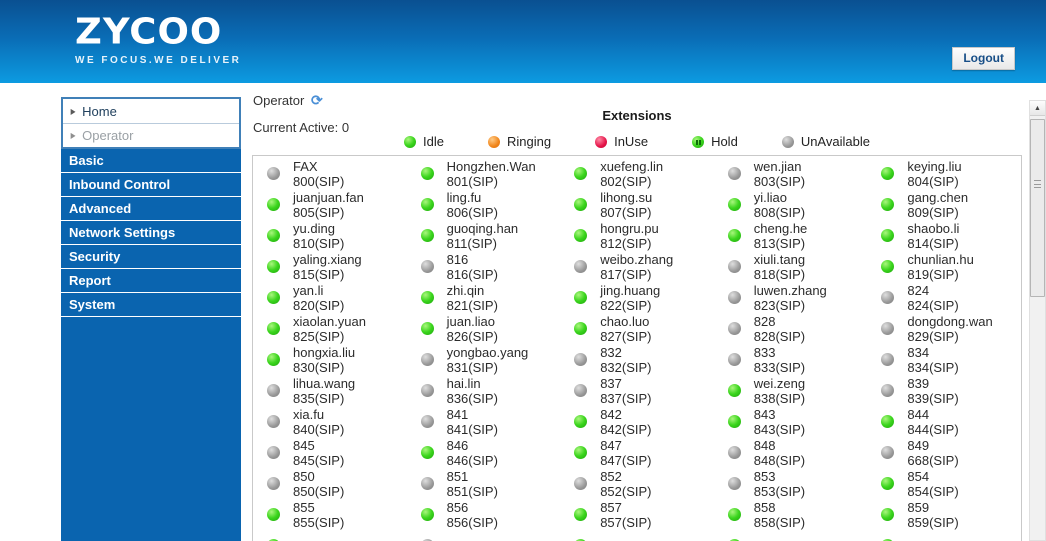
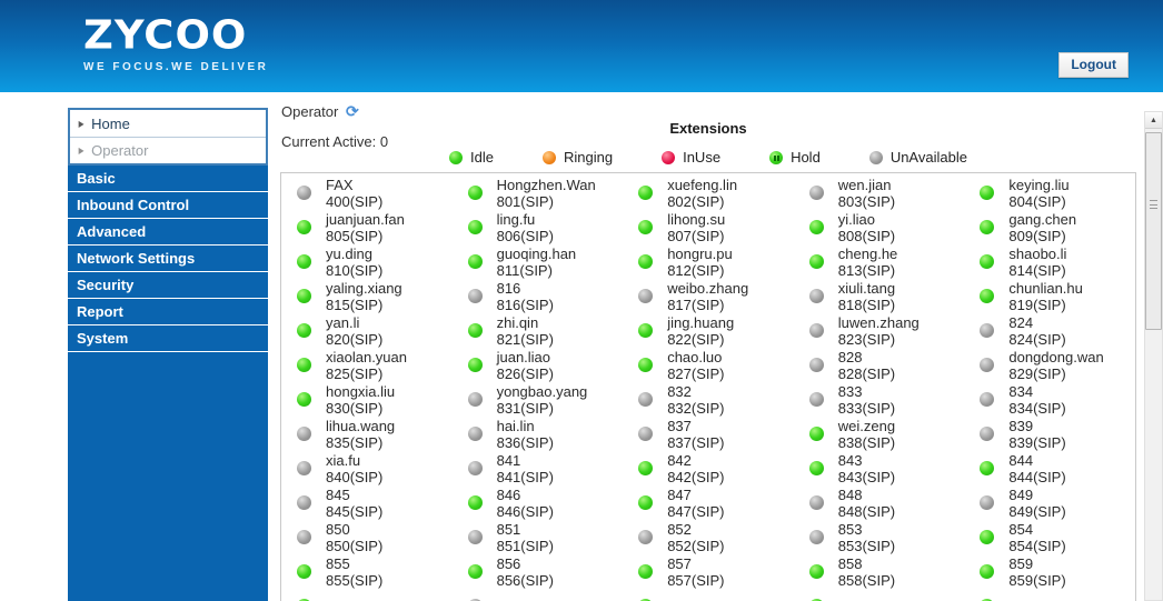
  ZYCOO
  WE FOCUS.WE DELIVER
  Logout
  ▶
  Home
  ▶
  Operator
  Basic
  Inbound Control
  Advanced
  Network Settings
  Security
  Report
  System
  Operator
  ⟳
  Extensions
  Current Active: 0
  Idle
  Ringing
  InUse
  Hold
  UnAvailable
  FAX
- 800(SIP)
+ 400(SIP)
  Hongzhen.Wan
  801(SIP)
  xuefeng.lin
  802(SIP)
  wen.jian
  803(SIP)
  keying.liu
  804(SIP)
  juanjuan.fan
  805(SIP)
  ling.fu
  806(SIP)
  lihong.su
  807(SIP)
  yi.liao
  808(SIP)
  gang.chen
  809(SIP)
  yu.ding
  810(SIP)
  guoqing.han
  811(SIP)
  hongru.pu
  812(SIP)
  cheng.he
  813(SIP)
  shaobo.li
  814(SIP)
  yaling.xiang
  815(SIP)
  816
  816(SIP)
  weibo.zhang
  817(SIP)
  xiuli.tang
  818(SIP)
  chunlian.hu
  819(SIP)
  yan.li
  820(SIP)
  zhi.qin
  821(SIP)
  jing.huang
  822(SIP)
  luwen.zhang
  823(SIP)
  824
  824(SIP)
  xiaolan.yuan
  825(SIP)
  juan.liao
  826(SIP)
  chao.luo
  827(SIP)
  828
  828(SIP)
  dongdong.wan
  829(SIP)
  hongxia.liu
  830(SIP)
  yongbao.yang
  831(SIP)
  832
  832(SIP)
  833
  833(SIP)
  834
  834(SIP)
  lihua.wang
  835(SIP)
  hai.lin
  836(SIP)
  837
  837(SIP)
  wei.zeng
  838(SIP)
  839
  839(SIP)
  xia.fu
  840(SIP)
  841
  841(SIP)
  842
  842(SIP)
  843
  843(SIP)
  844
  844(SIP)
  845
  845(SIP)
  846
  846(SIP)
  847
  847(SIP)
  848
  848(SIP)
  849
- 668(SIP)
+ 849(SIP)
  850
  850(SIP)
  851
  851(SIP)
  852
  852(SIP)
  853
  853(SIP)
  854
  854(SIP)
  855
  855(SIP)
  856
  856(SIP)
  857
  857(SIP)
  858
  858(SIP)
  859
  859(SIP)
